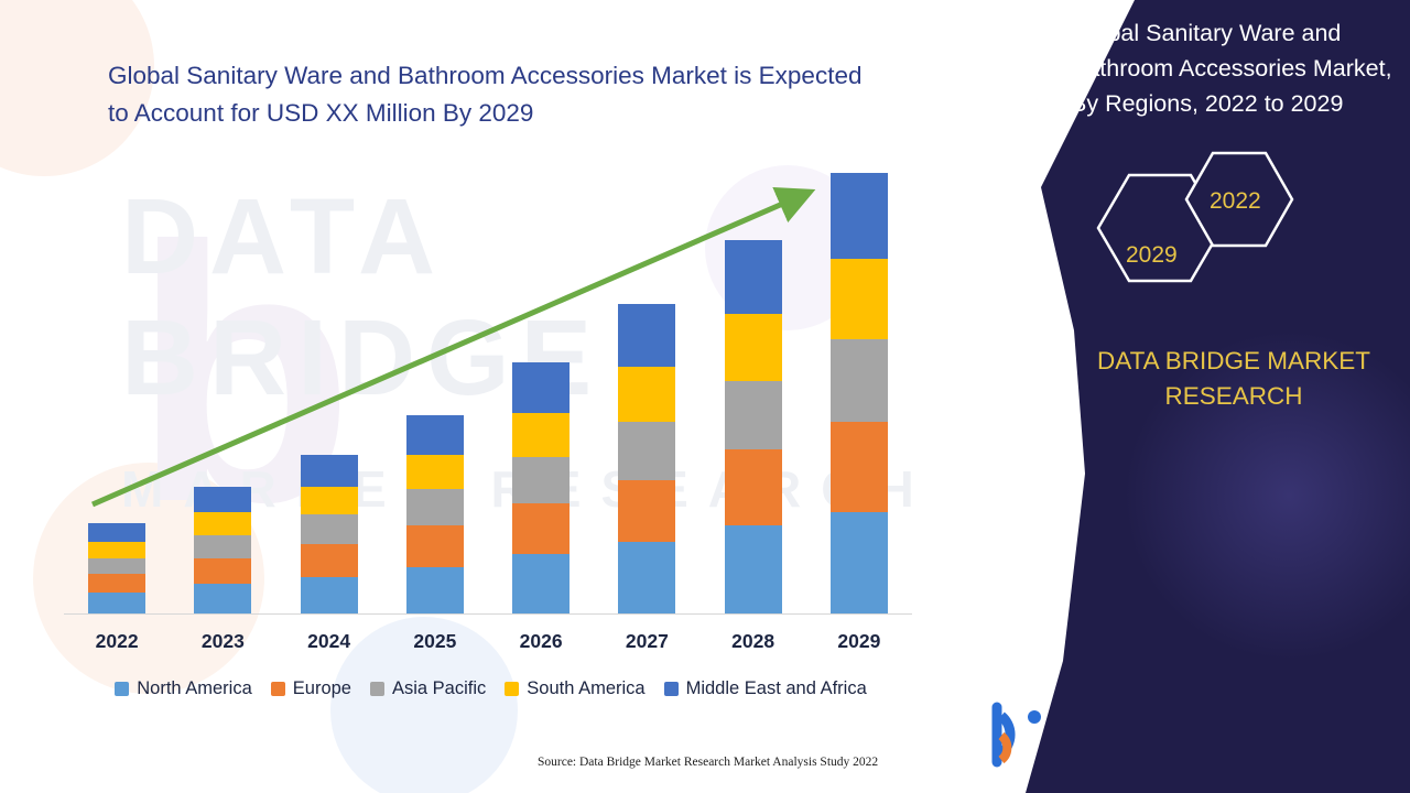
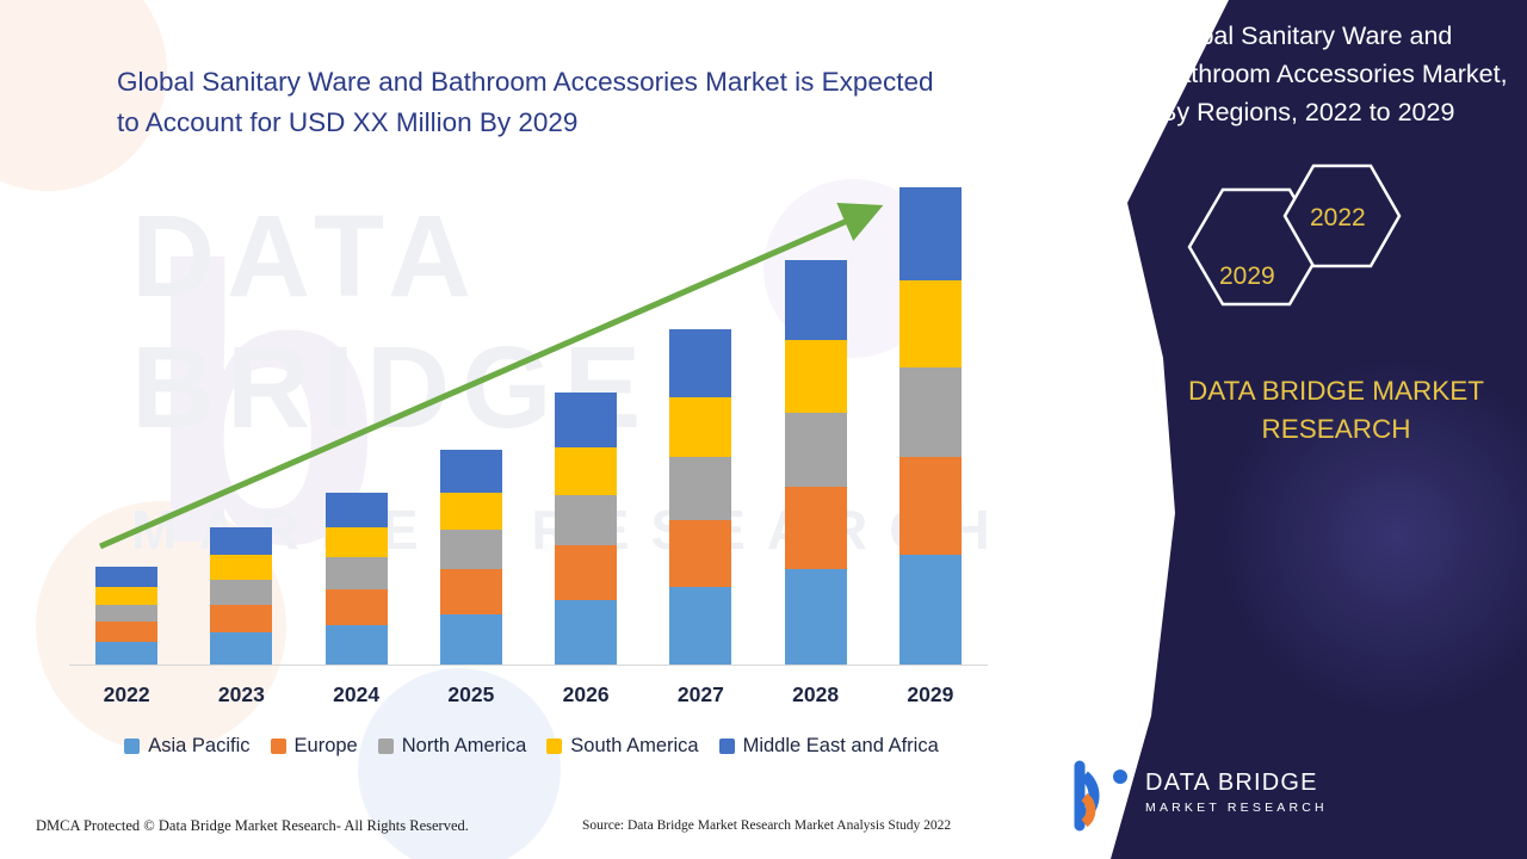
  b
  Global Sanitary Ware and Bathroom Accessories Market is Expected to Account for USD XX Million By 2029
  2022
  2023
  2024
  2025
  2026
  2027
  2028
  2029
- North America
+ Asia Pacific
  Europe
- Asia Pacific
+ North America
  South America
  Middle East and Africa
+ DMCA Protected © Data Bridge Market Research- All Rights Reserved.
  Source: Data Bridge Market Research Market Analysis Study 2022
  Global Sanitary Ware and Bathroom Accessories Market, By Regions, 2022 to 2029
  2029
  2022
  DATA BRIDGE MARKET RESEARCH
+ DATA BRIDGE
+ MARKET RESEARCH
